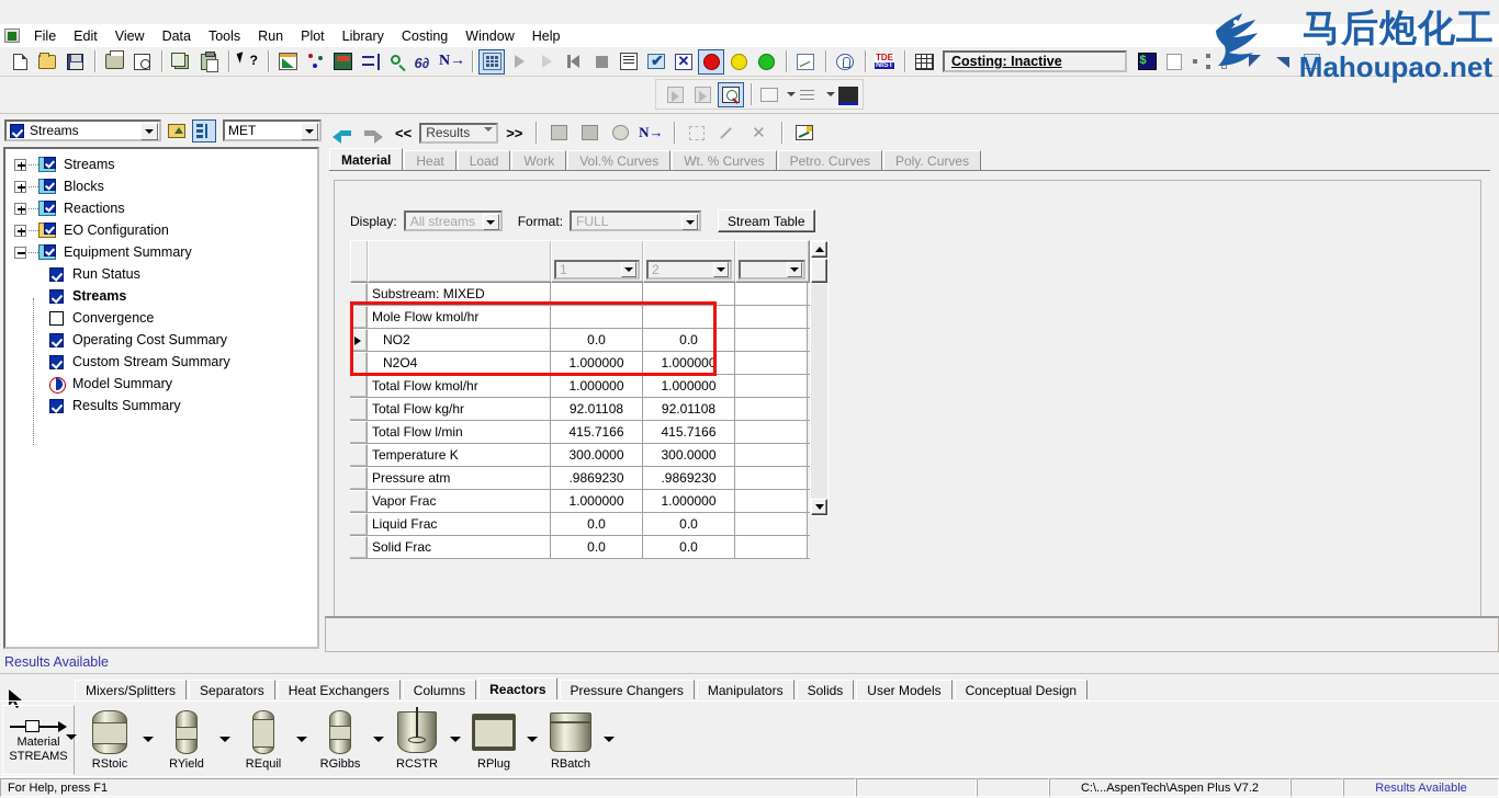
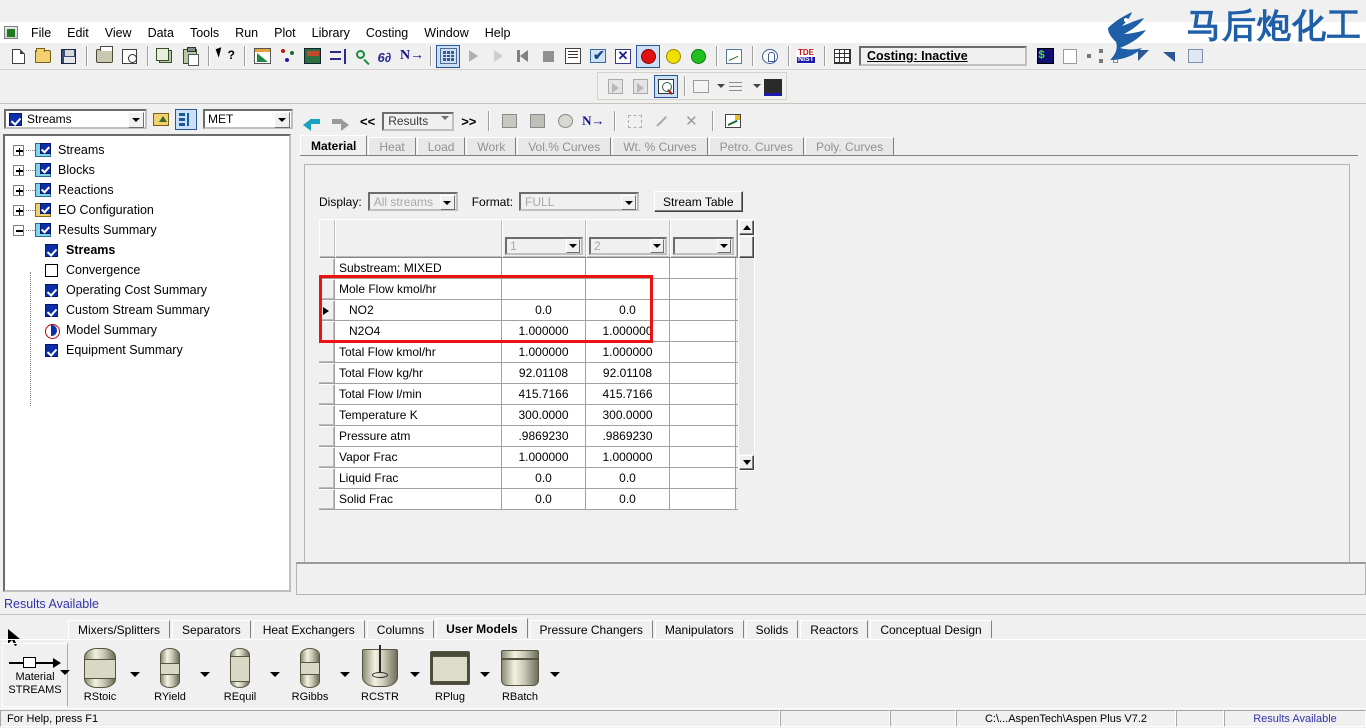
  File
  Edit
  View
  Data
  Tools
  Run
  Plot
  Library
  Costing
  Window
  Help
  ?
  6∂
  N→
  ✕
  TDE
  Costing: Inactive
  Streams
  MET
  Streams
  Blocks
  Reactions
  EO Configuration
- Equipment Summary
+ Results Summary
- Run Status
  Streams
  Convergence
  Operating Cost Summary
  Custom Stream Summary
  Model Summary
- Results Summary
+ Equipment Summary
  <<
  Results
  >>
  N→
  ✕
  Material
  Heat
  Load
  Work
  Vol.% Curves
  Wt. % Curves
  Petro. Curves
  Poly. Curves
  Display:
  All streams
  Format:
  FULL
  Stream Table
  1
  2
  Substream: MIXED
  Mole Flow kmol/hr
  NO2
  0.0
  0.0
  N2O4
  1.000000
  1.000000
  Total Flow kmol/hr
  1.000000
  1.000000
  Total Flow kg/hr
  92.01108
  92.01108
  Total Flow l/min
  415.7166
  415.7166
  Temperature K
  300.0000
  300.0000
  Pressure atm
  .9869230
  .9869230
  Vapor Frac
  1.000000
  1.000000
  Liquid Frac
  0.0
  0.0
  Solid Frac
  0.0
  0.0
  Results Available
  Mixers/Splitters
  Separators
  Heat Exchangers
  Columns
- Reactors
+ User Models
  Pressure Changers
  Manipulators
  Solids
- User Models
+ Reactors
  Conceptual Design
  Material
  STREAMS
  RStoic
  RYield
  REquil
  RGibbs
  RCSTR
  RPlug
  RBatch
  For Help, press F1
  C:\...AspenTech\Aspen Plus V7.2
  Results Available
  马后炮化工
- Mahoupao.net
